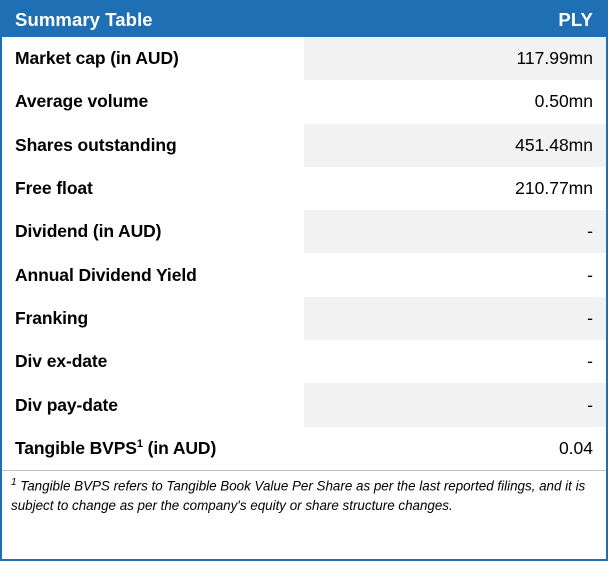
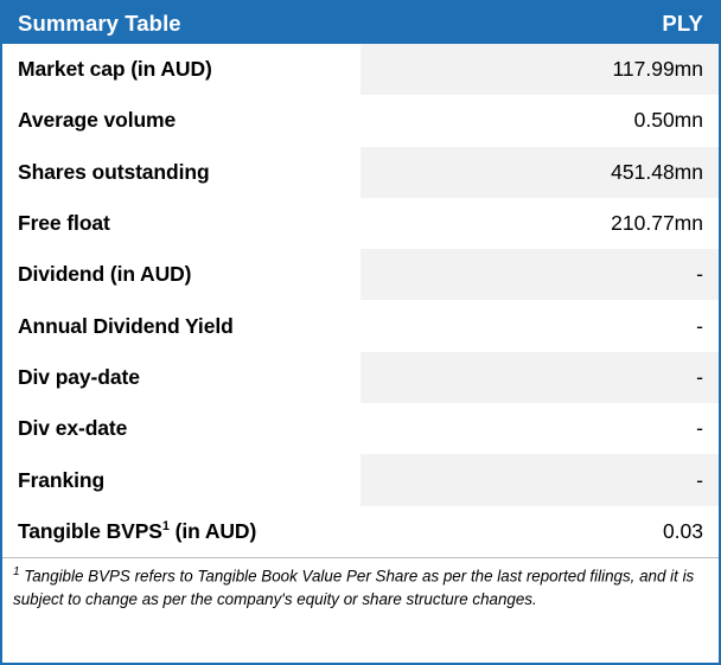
  Summary Table	PLY
  Market cap (in AUD)	117.99mn
  Average volume	0.50mn
  Shares outstanding	451.48mn
  Free float	210.77mn
  Dividend (in AUD)	-
  Annual Dividend Yield	-
- Franking	-
+ Div pay-date	-
  Div ex-date	-
- Div pay-date	-
+ Franking	-
- Tangible BVPS1 (in AUD)	0.04
+ Tangible BVPS1 (in AUD)	0.03
  1 Tangible BVPS refers to Tangible Book Value Per Share as per the last reported filings, and it is subject to change as per the company's equity or share structure changes.
